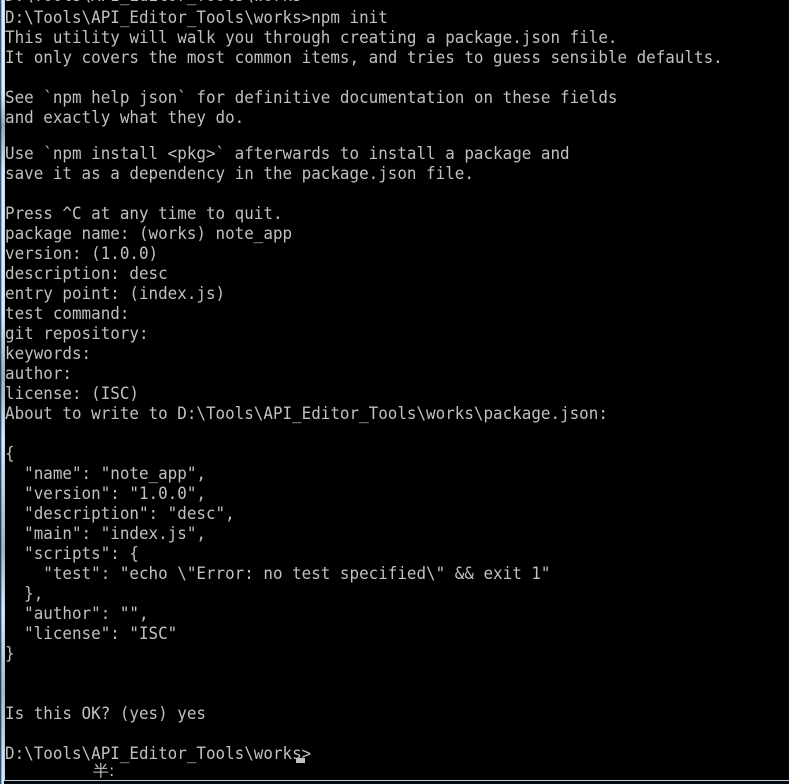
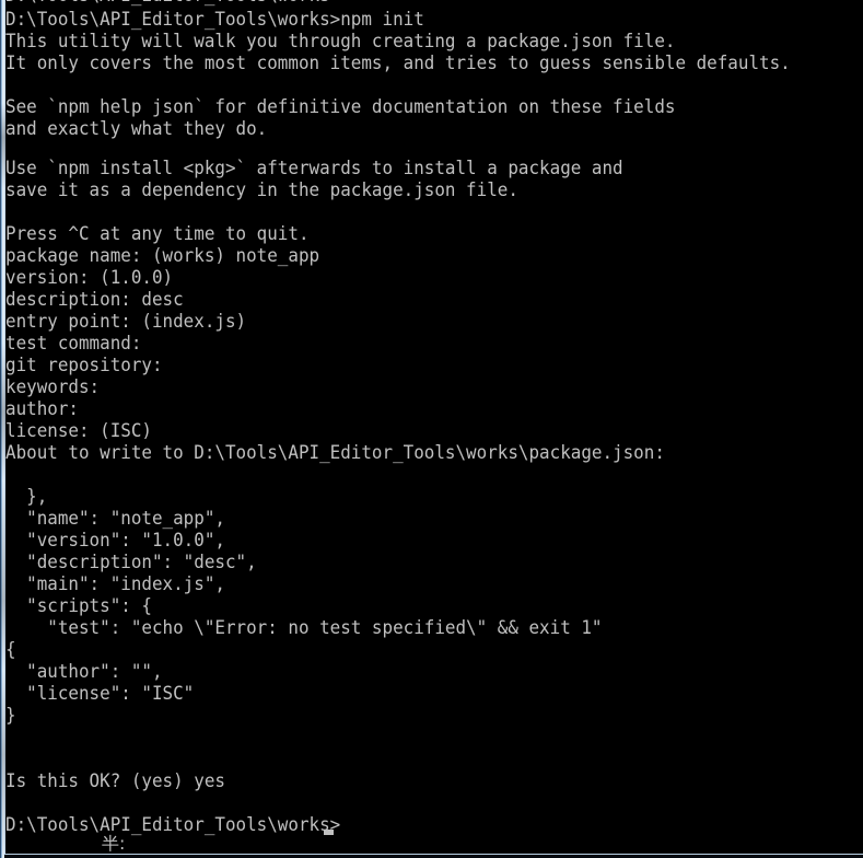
  D:\Tools\API_Editor_Tools\works>npm init
  This utility will walk you through creating a package.json file.
  It only covers the most common items, and tries to guess sensible defaults.
  See `npm help json` for definitive documentation on these fields
  and exactly what they do.
  Use `npm install <pkg>` afterwards to install a package and
  save it as a dependency in the package.json file.
  Press ^C at any time to quit.
  package name: (works) note_app
  version: (1.0.0)
  description: desc
  entry point: (index.js)
  test command:
  git repository:
  keywords:
  author:
  license: (ISC)
  About to write to D:\Tools\API_Editor_Tools\works\package.json:
- {
+ },
  "name": "note_app",
  "version": "1.0.0",
  "description": "desc",
  "main": "index.js",
  "scripts": {
  "test": "echo \"Error: no test specified\" && exit 1"
- },
+ {
  "author": "",
  "license": "ISC"
  }
  Is this OK? (yes) yes
  D:\Tools\API_Editor_Tools\works>
  半:
